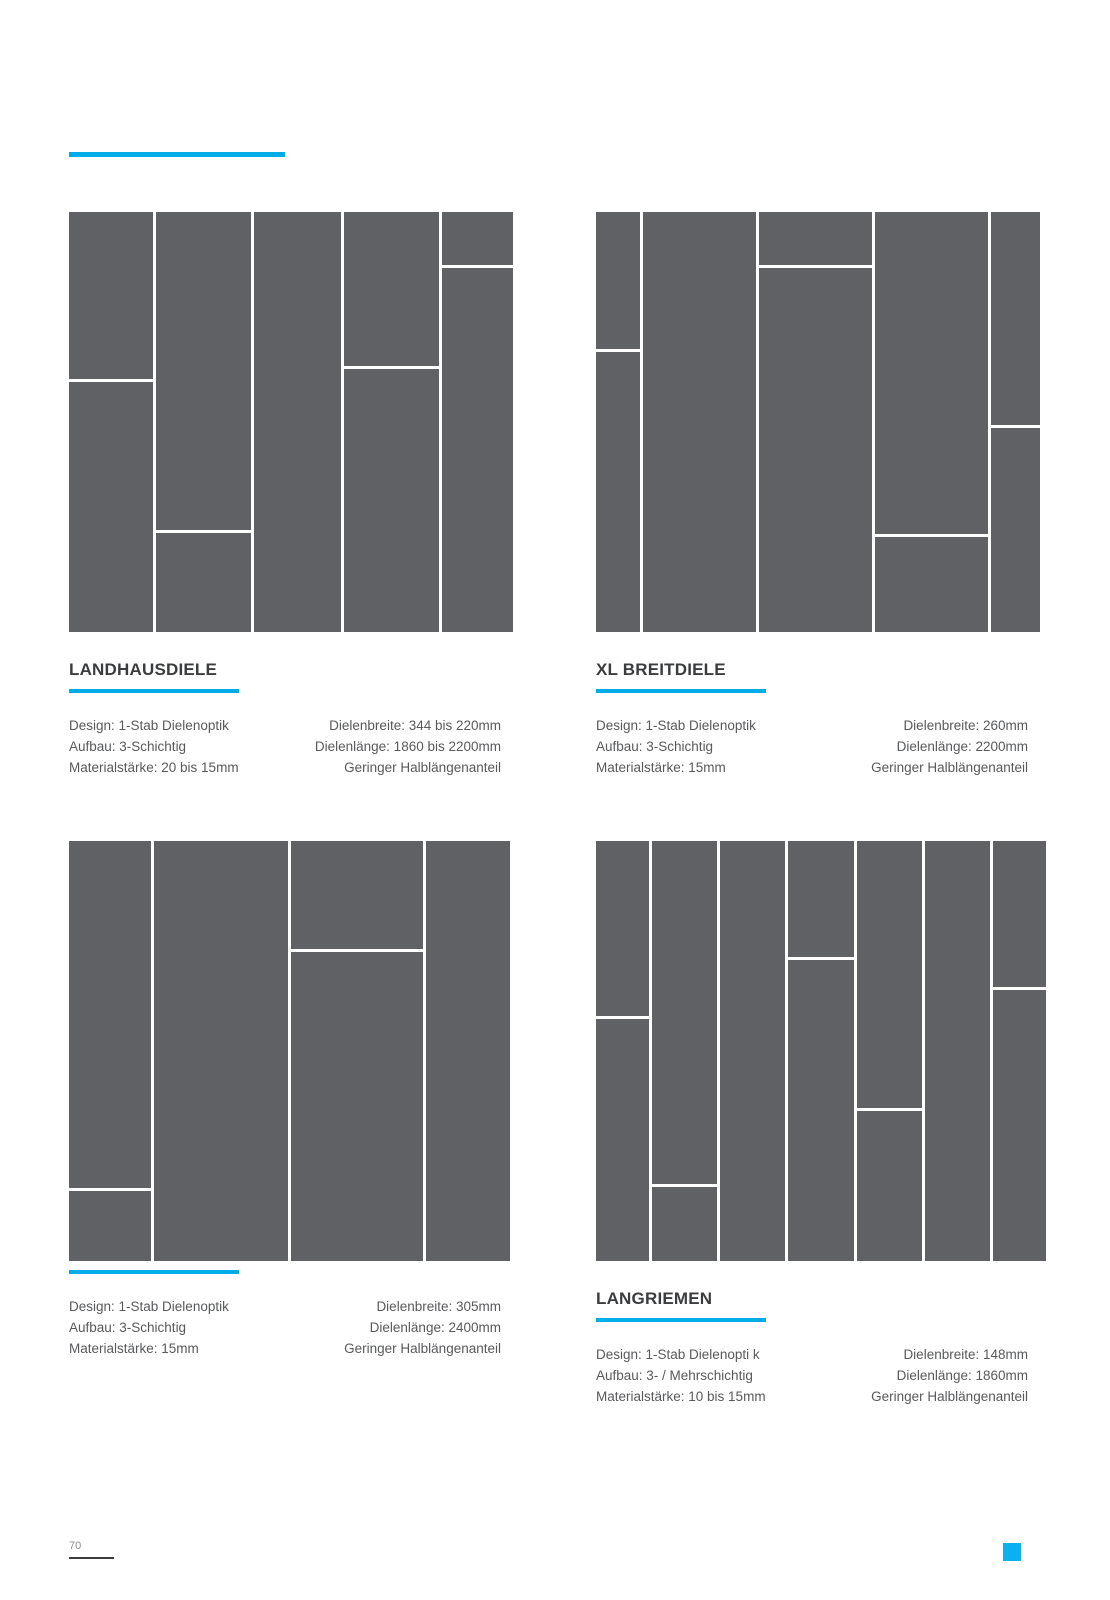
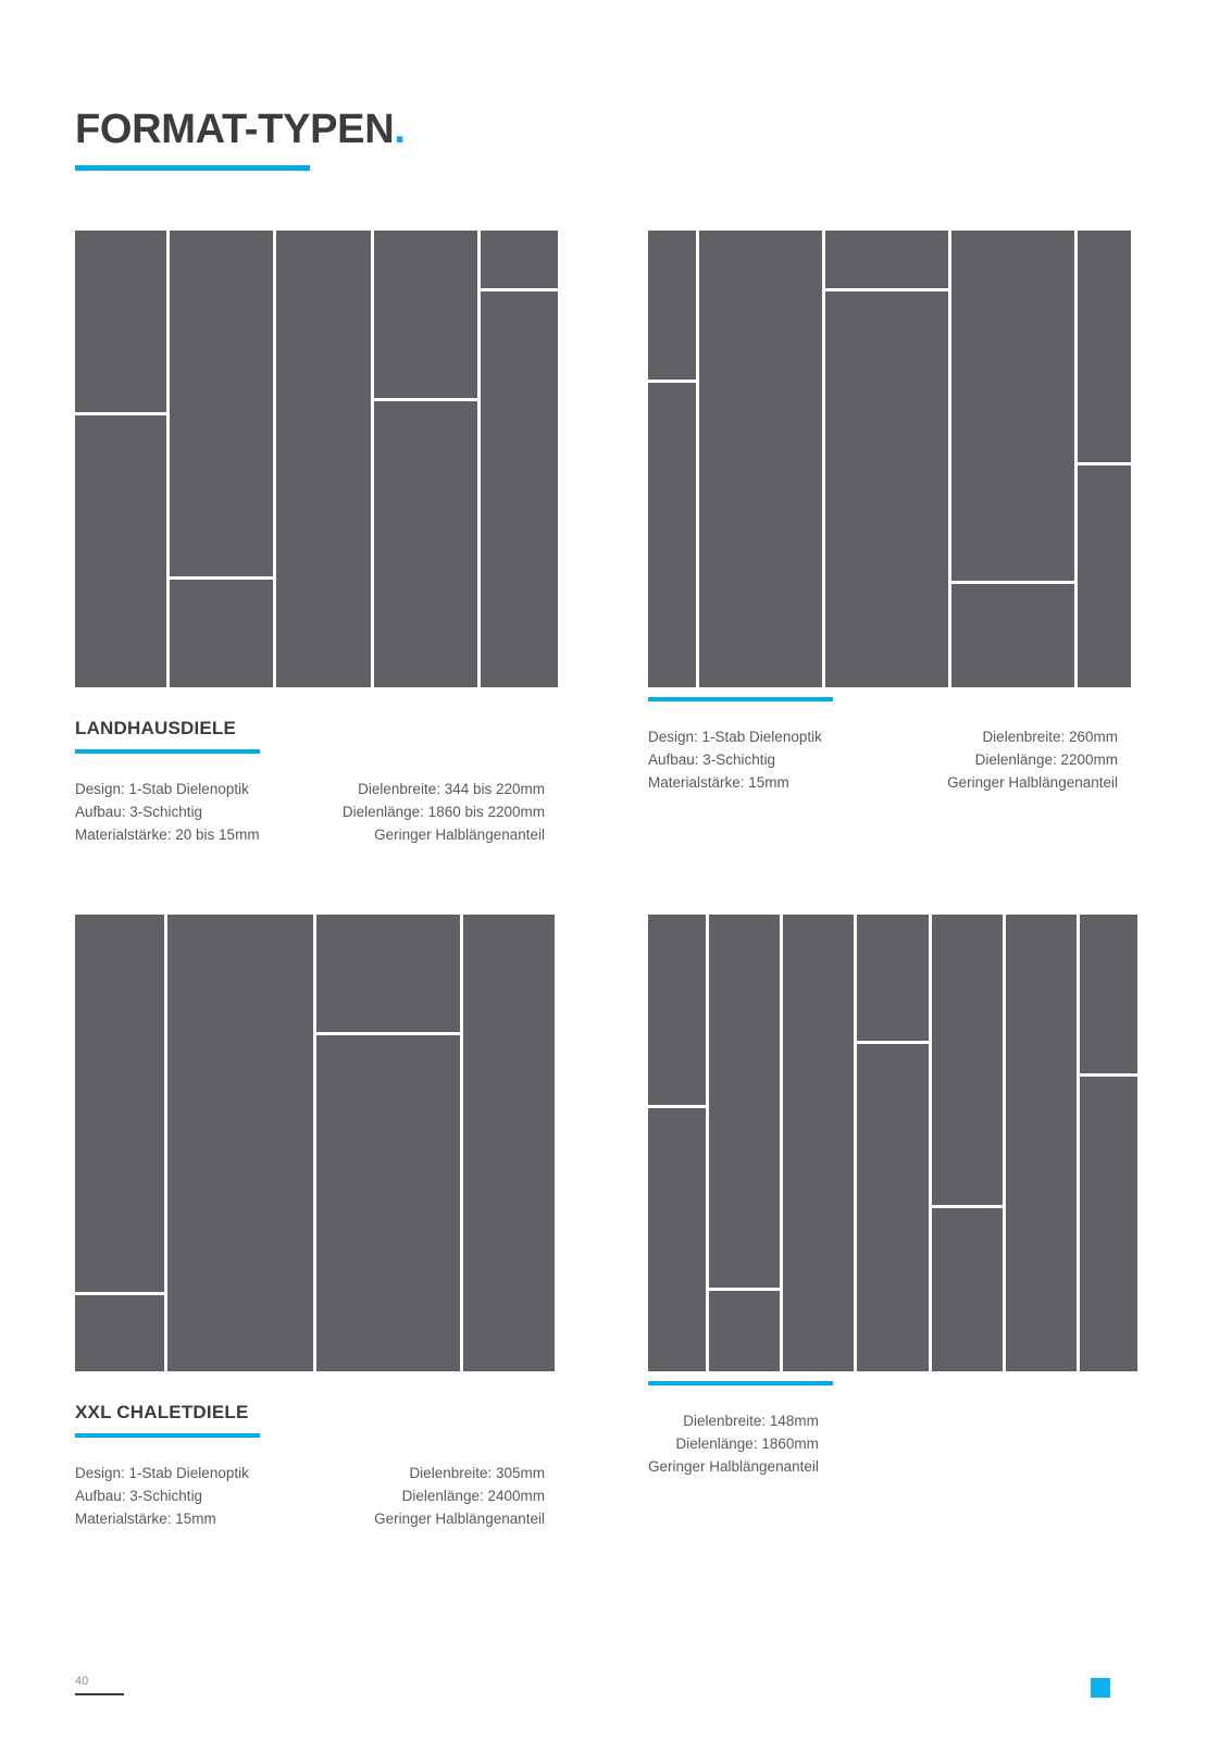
+ FORMAT-TYPEN.
  LANDHAUSDIELE
  Design: 1-Stab Dielenoptik
  Aufbau: 3-Schichtig
  Materialstärke: 20 bis 15mm
  Dielenbreite: 344 bis 220mm
  Dielenlänge: 1860 bis 2200mm
  Geringer Halblängenanteil
- XL BREITDIELE
  Design: 1-Stab Dielenoptik
  Aufbau: 3-Schichtig
  Materialstärke: 15mm
  Dielenbreite: 260mm
  Dielenlänge: 2200mm
  Geringer Halblängenanteil
+ XXL CHALETDIELE
  Design: 1-Stab Dielenoptik
  Aufbau: 3-Schichtig
  Materialstärke: 15mm
  Dielenbreite: 305mm
  Dielenlänge: 2400mm
  Geringer Halblängenanteil
- LANGRIEMEN
- Design: 1-Stab Dielenopti k
- Aufbau: 3- / Mehrschichtig
- Materialstärke: 10 bis 15mm
  Dielenbreite: 148mm
  Dielenlänge: 1860mm
  Geringer Halblängenanteil
- 70
+ 40
